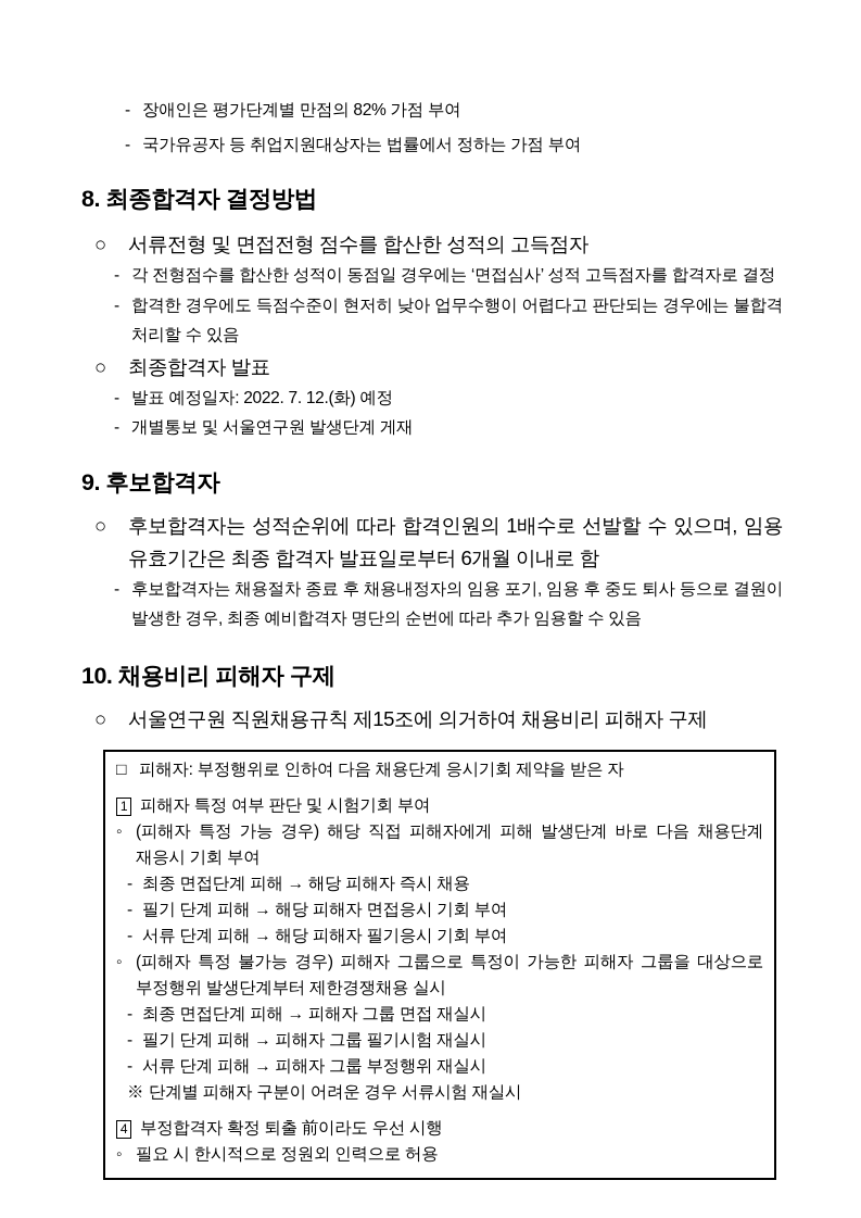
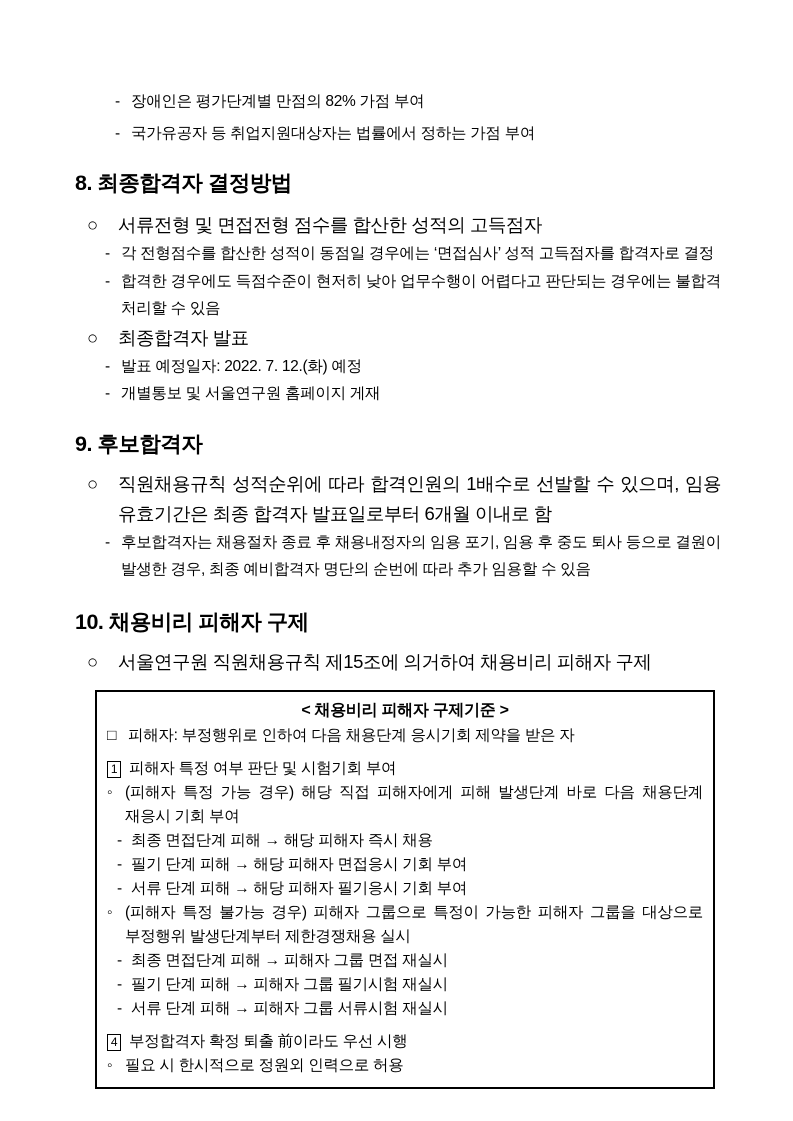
  -
  장애인은 평가단계별 만점의 82% 가점 부여
  -
  국가유공자 등 취업지원대상자는 법률에서 정하는 가점 부여
  8. 최종합격자 결정방법
  ○
  서류전형 및 면접전형 점수를 합산한 성적의 고득점자
  -
  각 전형점수를 합산한 성적이 동점일 경우에는 ‘면접심사’ 성적 고득점자를 합격자로 결정
  -
  합격한 경우에도 득점수준이 현저히 낮아 업무수행이 어렵다고 판단되는 경우에는 불합격 처리할 수 있음
  ○
  최종합격자 발표
  -
  발표 예정일자: 2022. 7. 12.(화) 예정
  -
- 개별통보 및 서울연구원 발생단계 게재
+ 개별통보 및 서울연구원 홈페이지 게재
  9. 후보합격자
  ○
- 후보합격자는 성적순위에 따라 합격인원의 1배수로 선발할 수 있으며, 임용 유효기간은 최종 합격자 발표일로부터 6개월 이내로 함
+ 직원채용규칙 성적순위에 따라 합격인원의 1배수로 선발할 수 있으며, 임용 유효기간은 최종 합격자 발표일로부터 6개월 이내로 함
  -
  후보합격자는 채용절차 종료 후 채용내정자의 임용 포기, 임용 후 중도 퇴사 등으로 결원이 발생한 경우, 최종 예비합격자 명단의 순번에 따라 추가 임용할 수 있음
  10. 채용비리 피해자 구제
  ○
  서울연구원 직원채용규칙 제15조에 의거하여 채용비리 피해자 구제
+ < 채용비리 피해자 구제기준 >
  □
  피해자: 부정행위로 인하여 다음 채용단계 응시기회 제약을 받은 자
  1
  피해자 특정 여부 판단 및 시험기회 부여
  ◦
  (피해자 특정 가능 경우) 해당 직접 피해자에게 피해 발생단계 바로 다음 채용단계 재응시 기회 부여
  -
  최종 면접단계 피해 → 해당 피해자 즉시 채용
  -
  필기 단계 피해 → 해당 피해자 면접응시 기회 부여
  -
  서류 단계 피해 → 해당 피해자 필기응시 기회 부여
  ◦
  (피해자 특정 불가능 경우) 피해자 그룹으로 특정이 가능한 피해자 그룹을 대상으로 부정행위 발생단계부터 제한경쟁채용 실시
  -
  최종 면접단계 피해 → 피해자 그룹 면접 재실시
  -
  필기 단계 피해 → 피해자 그룹 필기시험 재실시
  -
- 서류 단계 피해 → 피해자 그룹 부정행위 재실시
+ 서류 단계 피해 → 피해자 그룹 서류시험 재실시
- ※
- 단계별 피해자 구분이 어려운 경우 서류시험 재실시
  4
  부정합격자 확정 퇴출 前이라도 우선 시행
  ◦
  필요 시 한시적으로 정원외 인력으로 허용
